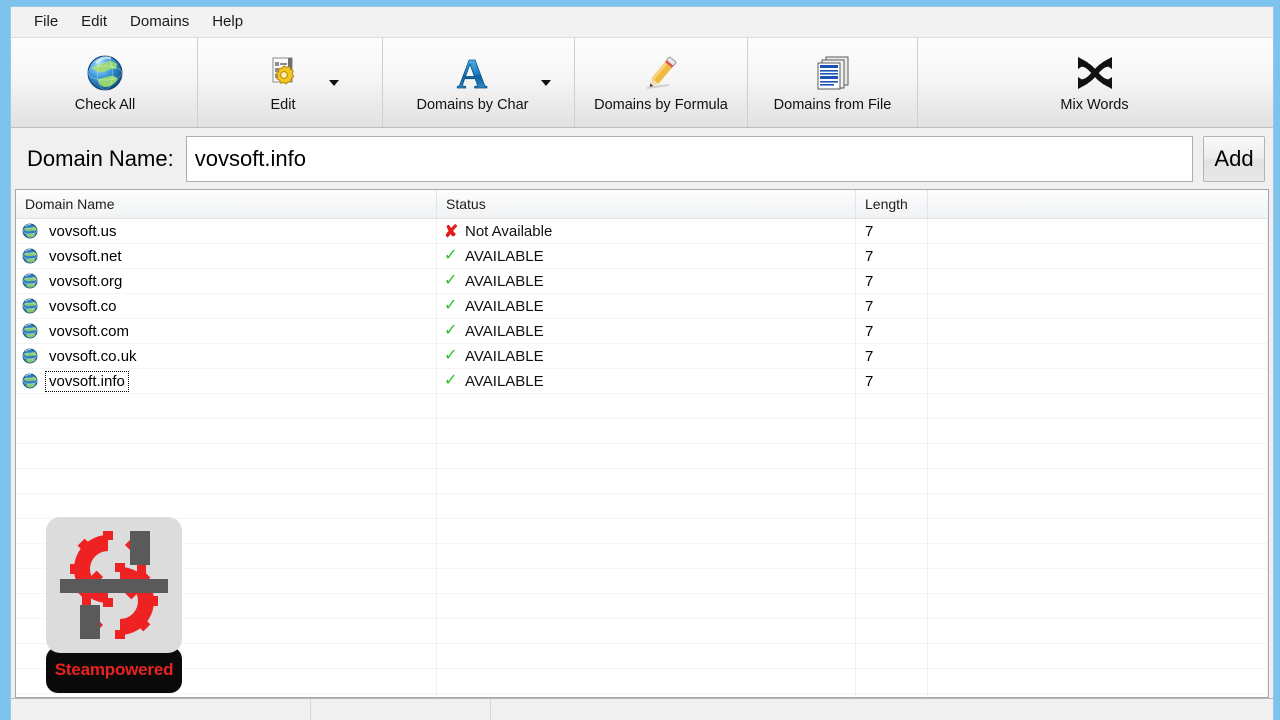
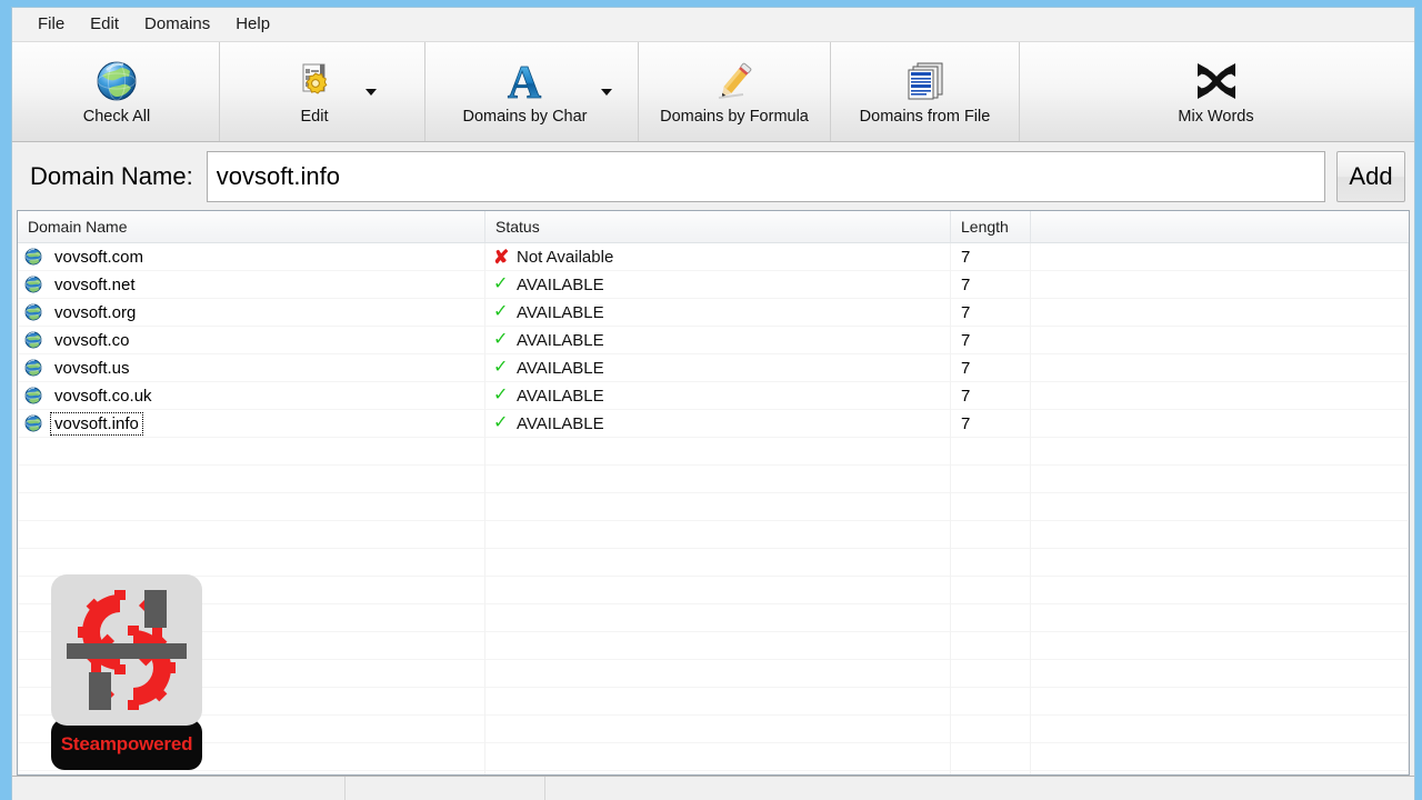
  File
  Edit
  Domains
  Help
  Check All
  Edit
  A
  Domains by Char
  Domains by Formula
  Domains from File
  Mix Words
  Domain Name:
  vovsoft.info
  Add
  Domain Name
  Status
  Length
- vovsoft.us
+ vovsoft.com
  ✘
  Not Available
  7
  vovsoft.net
  ✓
  AVAILABLE
  7
  vovsoft.org
  ✓
  AVAILABLE
  7
  vovsoft.co
  ✓
  AVAILABLE
  7
- vovsoft.com
+ vovsoft.us
  ✓
  AVAILABLE
  7
  vovsoft.co.uk
  ✓
  AVAILABLE
  7
  vovsoft.info
  ✓
  AVAILABLE
  7
  Steampowered
